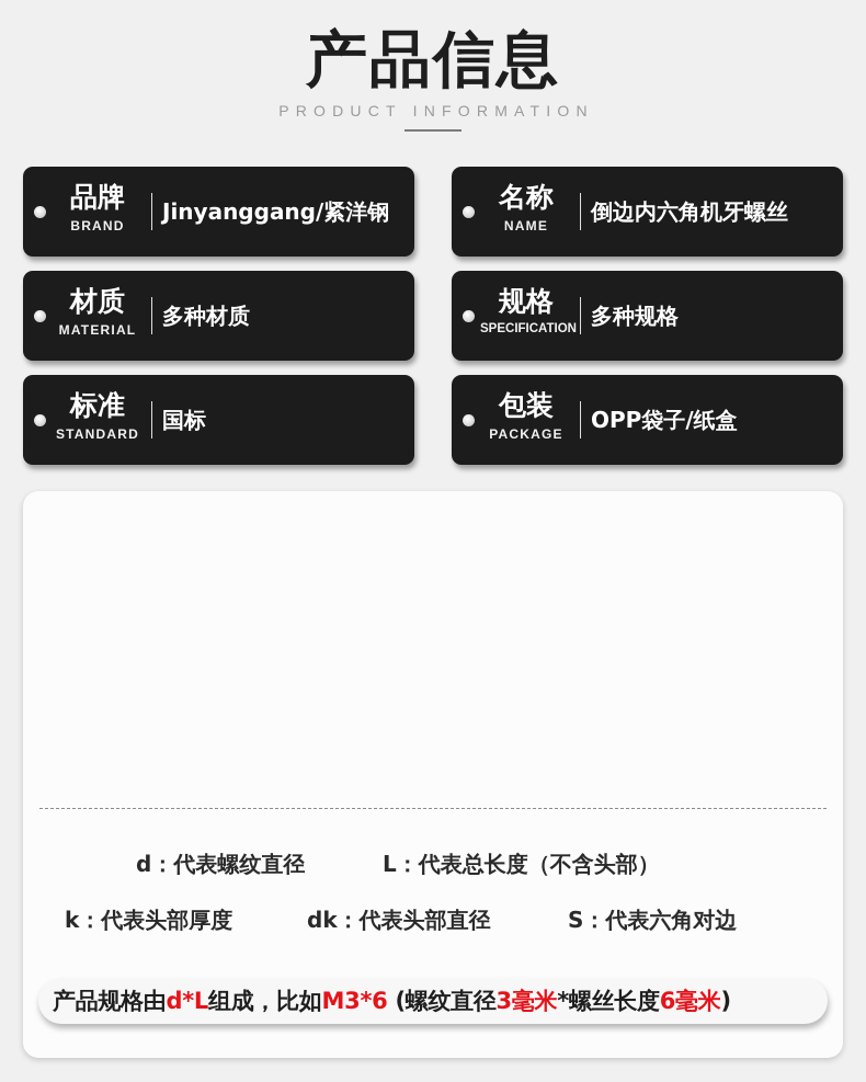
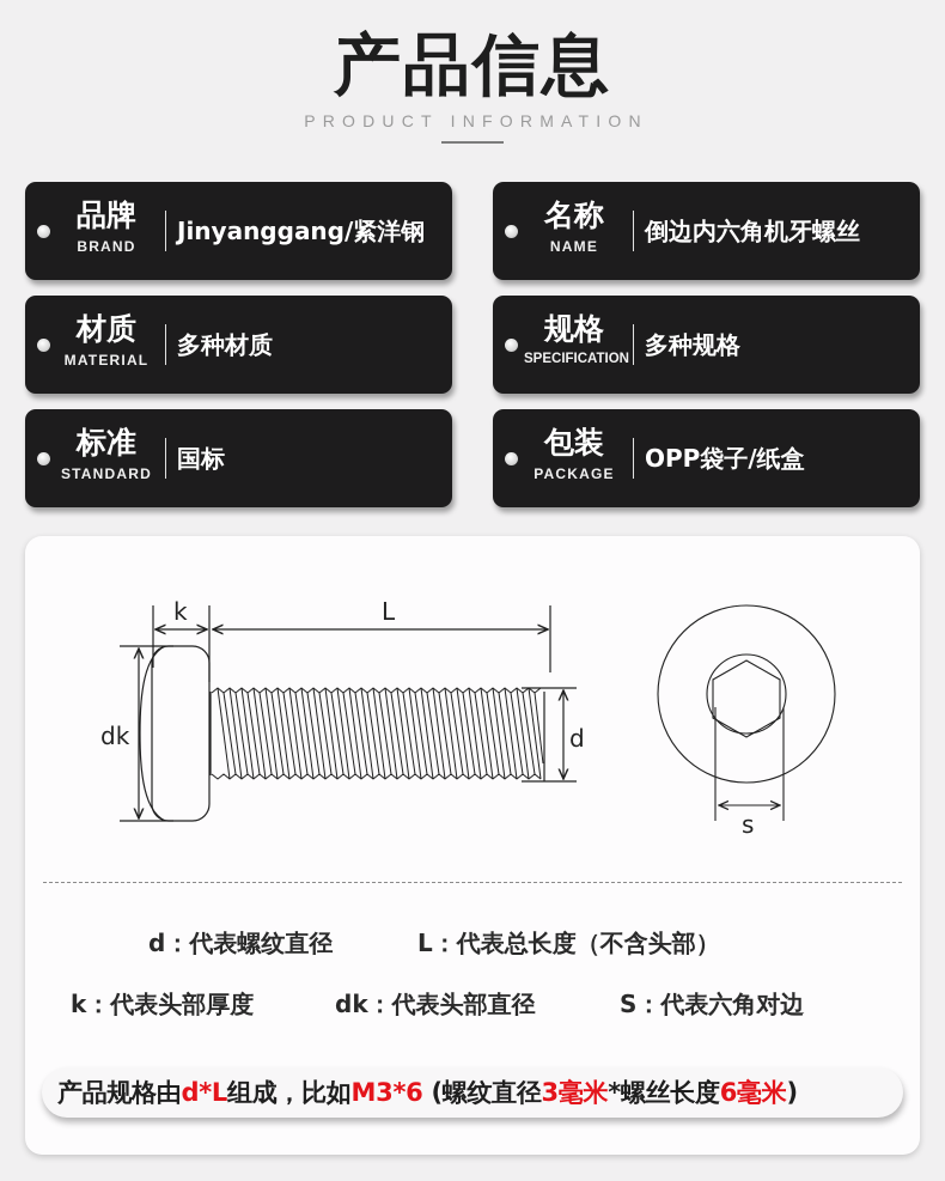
  产品信息
  PRODUCT INFORMATION
  品牌
  BRAND
  Jinyanggang/紧洋钢
  名称
  NAME
  倒边内六角机牙螺丝
  材质
  MATERIAL
  多种材质
  规格
  SPECIFICATION
  多种规格
  标准
  STANDARD
  国标
  包装
  PACKAGE
  OPP袋子/纸盒
+ k
+ L
+ dk
+ d
+ s
  d：代表螺纹直径
  L：代表总长度（不含头部）
  k：代表头部厚度
  dk：代表头部直径
  S：代表六角对边
  产品规格由d*L组成，比如M3*6 (螺纹直径3毫米*螺丝长度6毫米)
